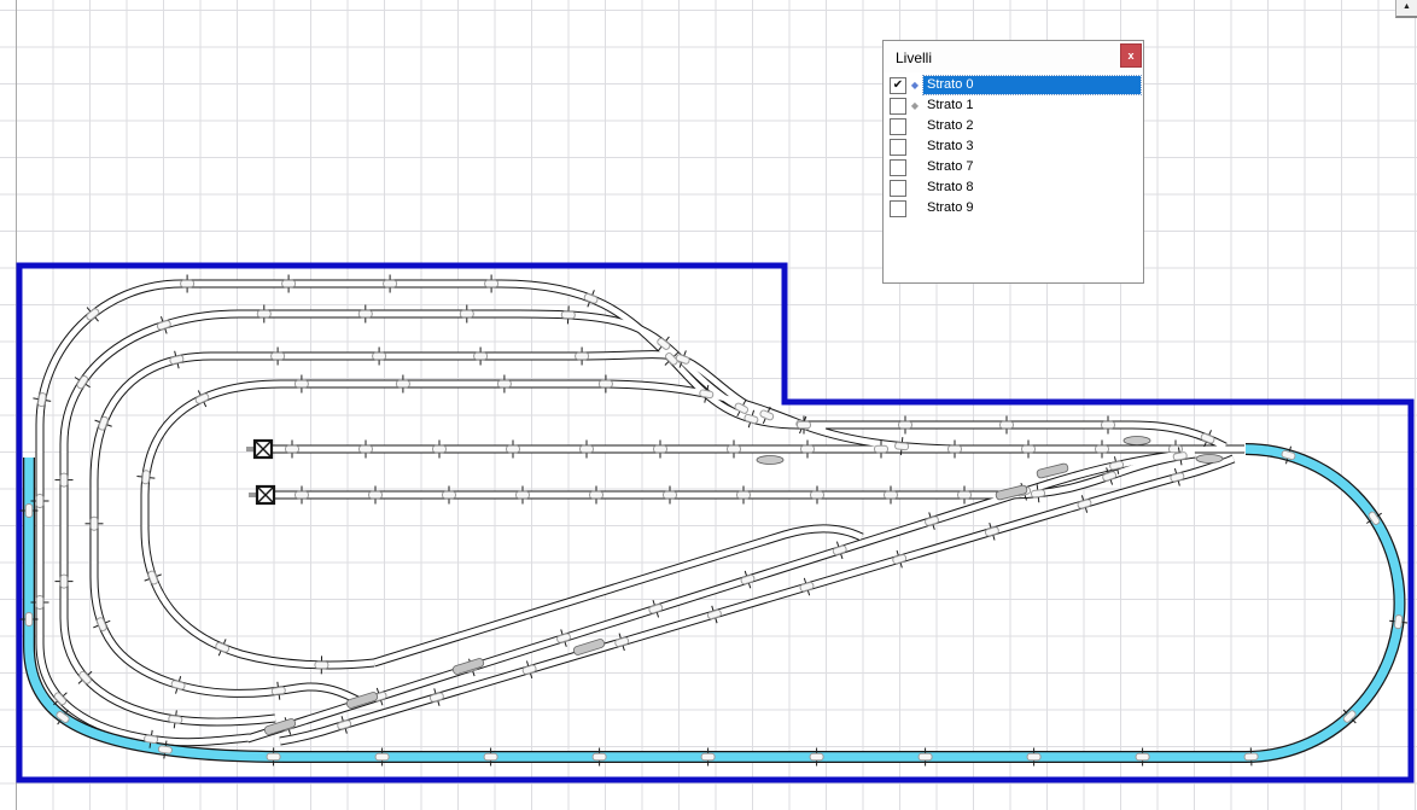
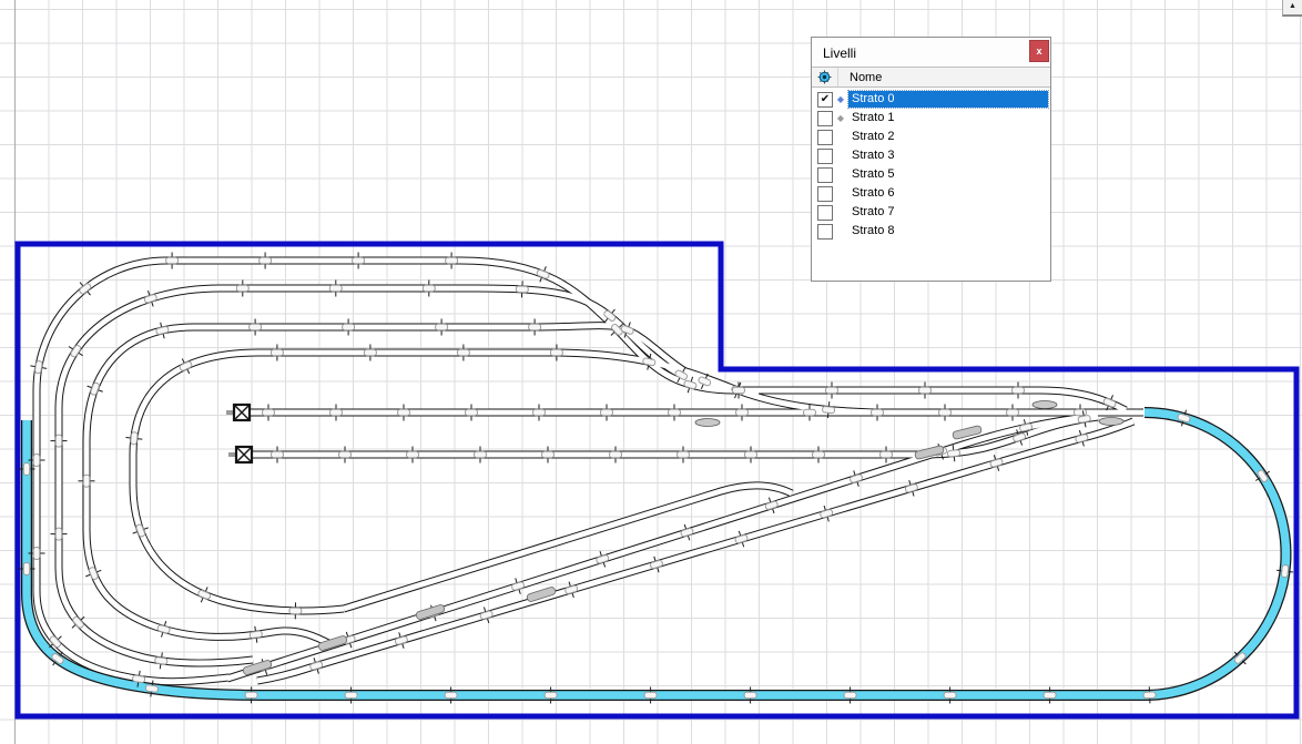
  Livelli
  x
+ Nome
  ✔
  ◆
  Strato 0
  ◆
  Strato 1
  Strato 2
  Strato 3
+ Strato 5
+ Strato 6
  Strato 7
  Strato 8
- Strato 9
